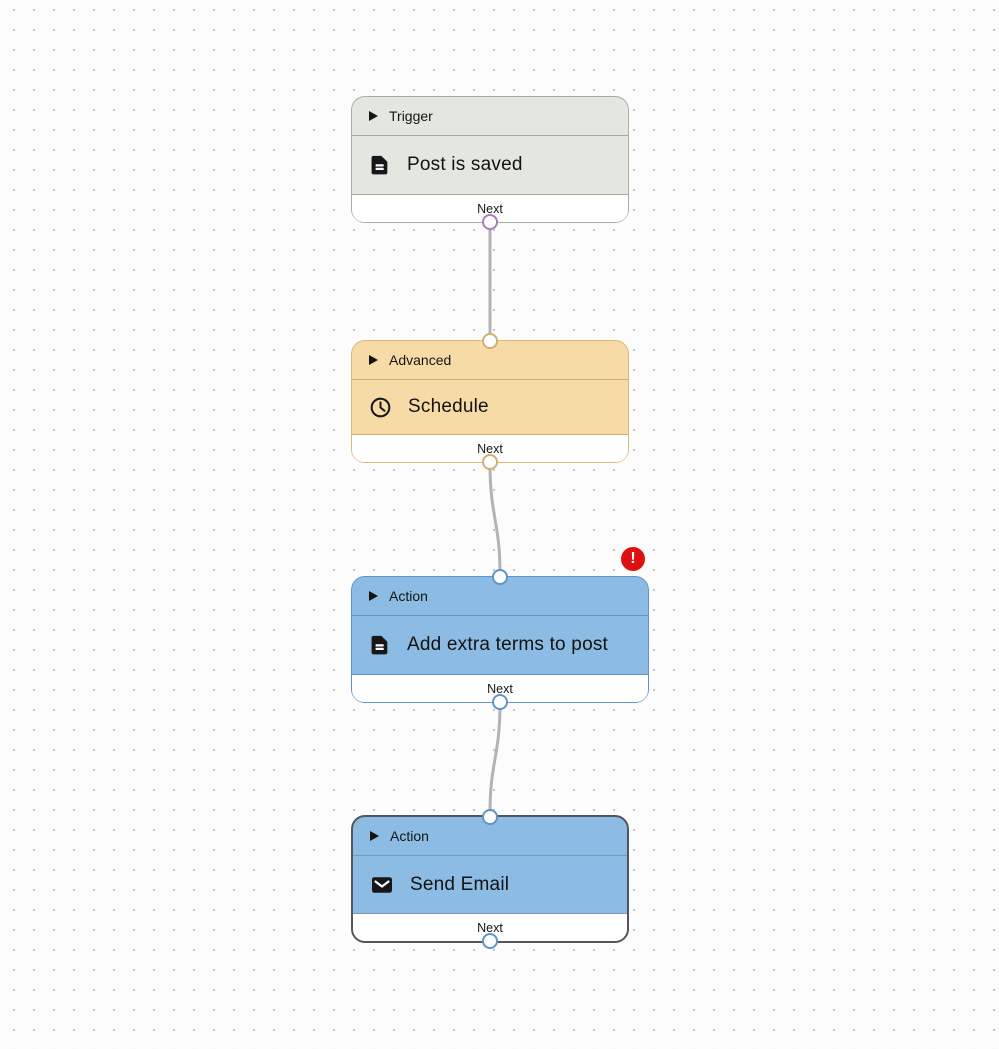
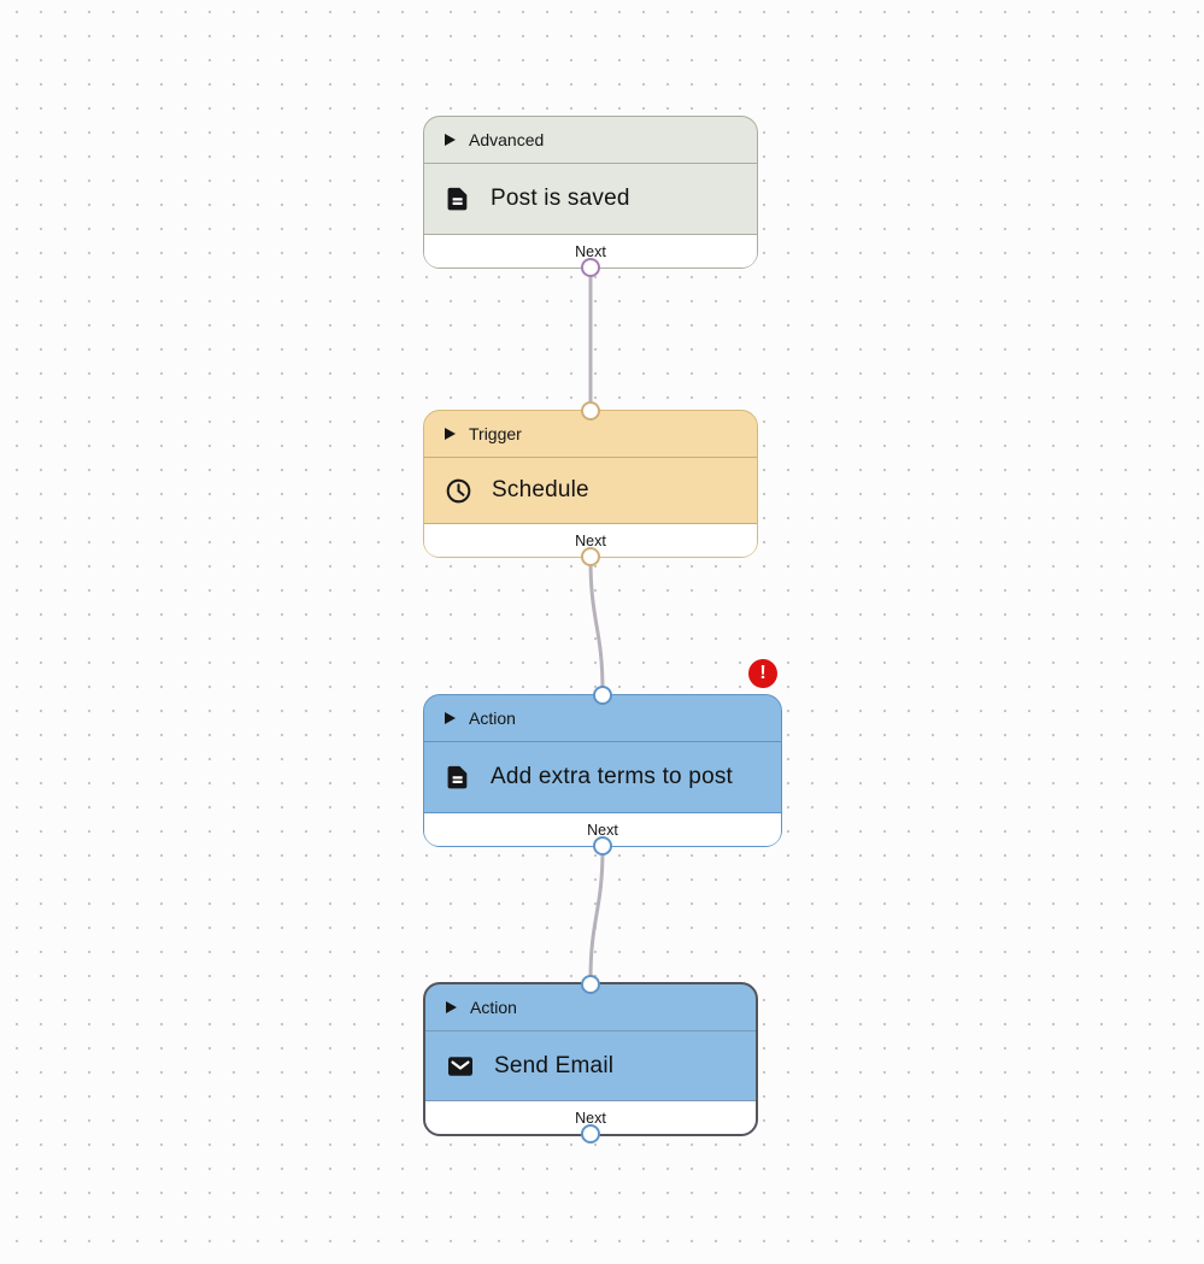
- Trigger
+ Advanced
  Post is saved
  Next
- Advanced
+ Trigger
  Schedule
  Next
  !
  Action
  Add extra terms to post
  Next
  Action
  Send Email
  Next
